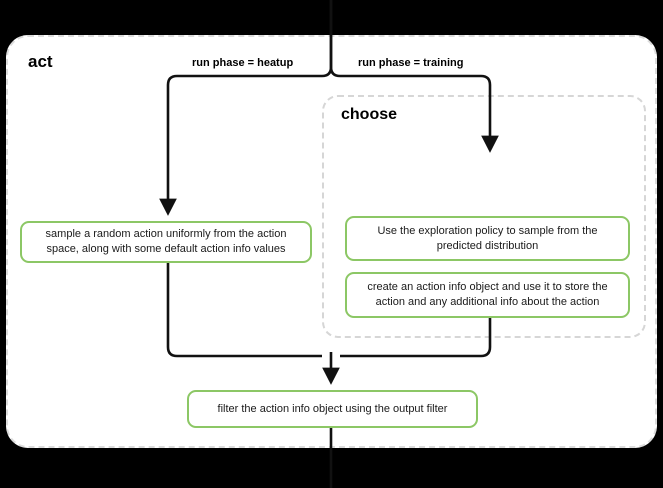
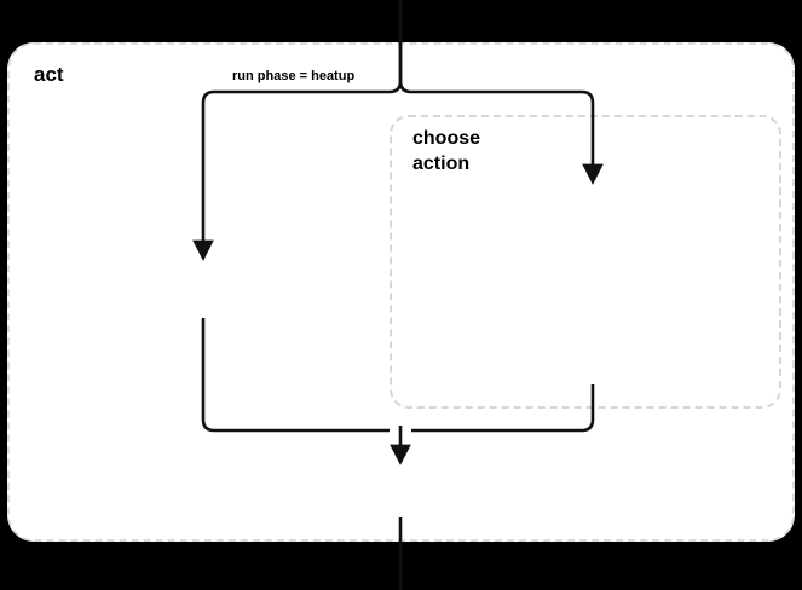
  act
  choose
+ action
  run phase = heatup
- run phase = training
- sample a random action uniformly from the action space, along with some default action info values
- Use the exploration policy to sample from the predicted distribution
- create an action info object and use it to store the action and any additional info about the action
- filter the action info object using the output filter
